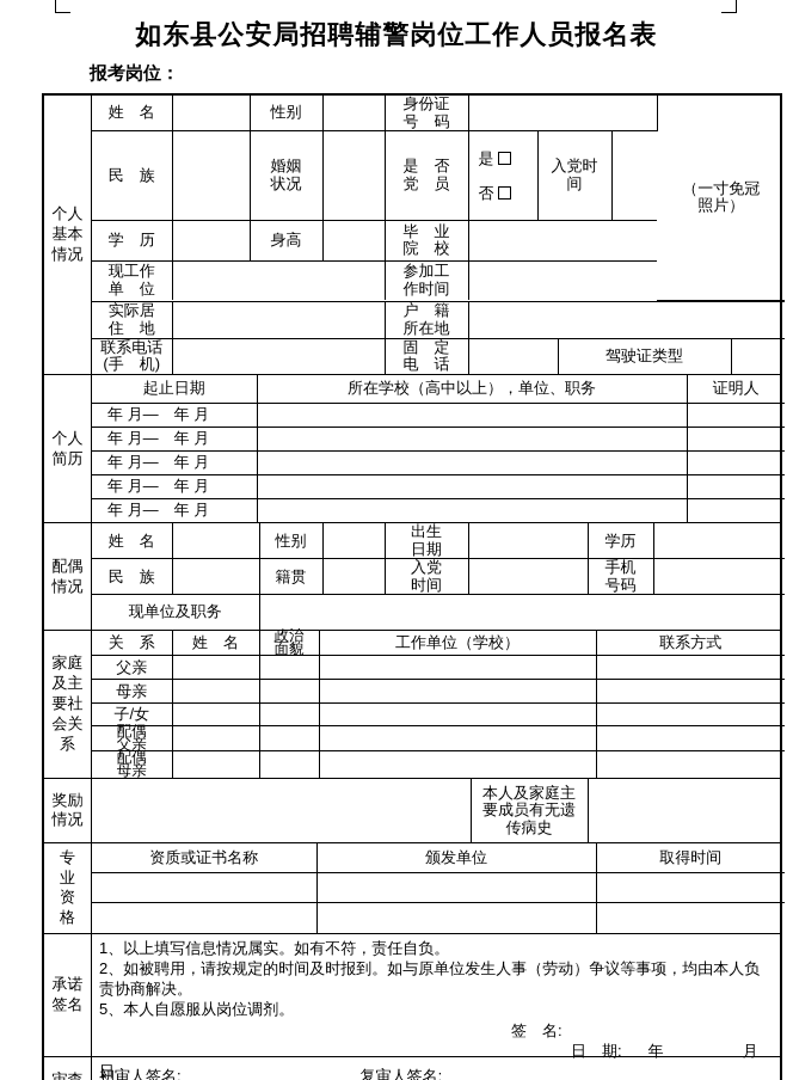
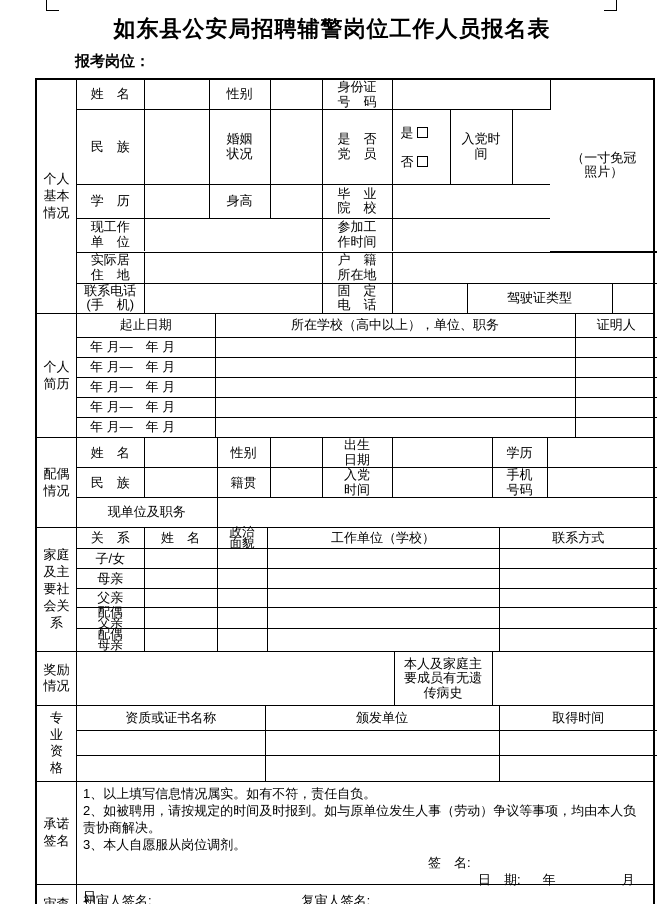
  如东县公安局招聘辅警岗位工作人员报名表
  报考岗位：
  个人
  基本
  情况
  姓 名		性别		身份证 号 码		（一寸免冠 照片）
  民 族		婚姻 状况		是 否 党 员	是 否	入党时 间
  学 历		身高		毕 业 院 校
  现工作 单 位		参加工 作时间
  实际居 住 地		户 籍 所在地
  联系电话 (手 机)		固 定 电 话		驾驶证类型
  个人
  简历
  起止日期	所在学校（高中以上），单位、职务	证明人
  年 月— 年 月
  年 月— 年 月
  年 月— 年 月
  年 月— 年 月
  年 月— 年 月
  配偶
  情况
  姓 名		性别		出生 日期		学历
  民 族		籍贯		入党 时间		手机 号码
  现单位及职务
  家庭
  及主
  要社
  会关
  系
  关 系	姓 名	政治 面貌	工作单位（学校）	联系方式
- 父亲
+ 子/女
  母亲
- 子/女
+ 父亲
  配偶 父亲
  配偶 母亲
  奖励
  情况
  	本人及家庭主 要成员有无遗 传病史
  专
  业
  资
  格
  资质或证书名称	颁发单位	取得时间
  承诺
  签名
  1、以上填写信息情况属实。如有不符，责任自负。
  2、如被聘用，请按规定的时间及时报到。如与原单位发生人事（劳动）争议等事项，均由本人负责协商解决。
- 5、本人自愿服从岗位调剂。
+ 3、本人自愿服从岗位调剂。
  签 名:
  日 期: 年 月
  日
  审查
  初审人签名: 复审人签名:
